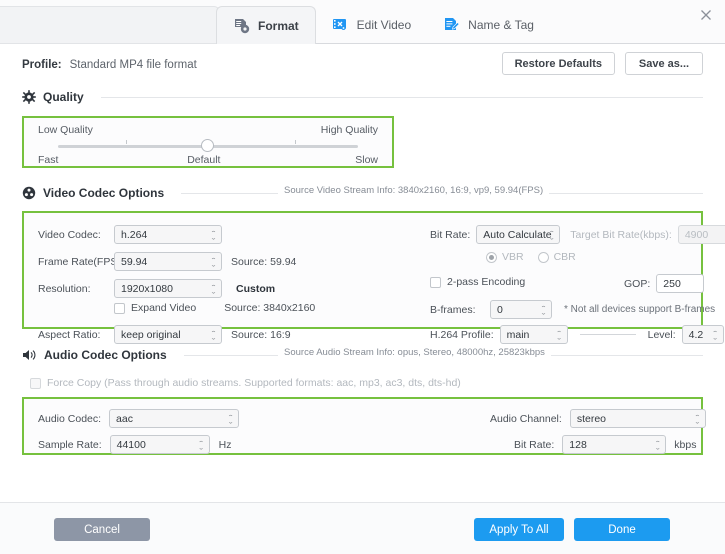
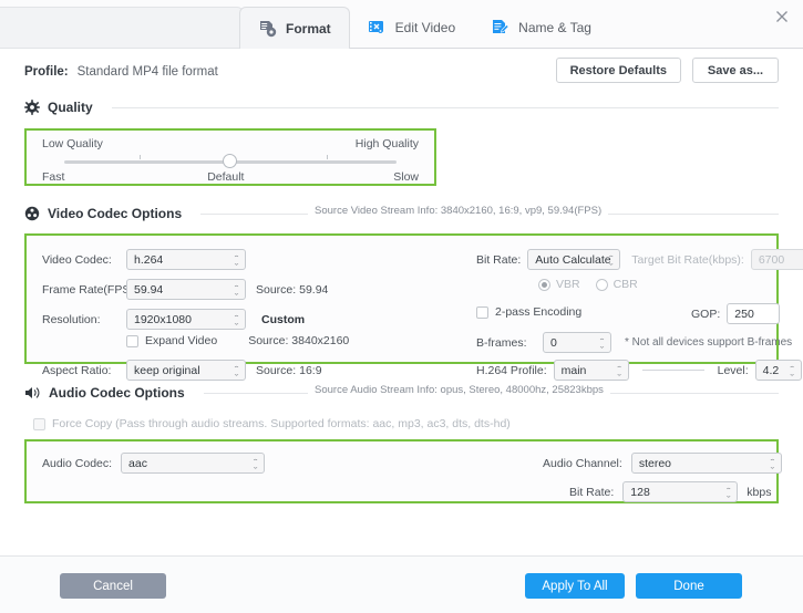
  Format
  Edit Video
  Name & Tag
  Profile:
  Standard MP4 file format
  Restore Defaults
  Save as...
  Quality
  Low Quality
  High Quality
  Fast
  Default
  Slow
  Video Codec Options
  Source Video Stream Info: 3840x2160, 16:9, vp9, 59.94(FPS)
  Video Codec:
  h.264
  Frame Rate(FP
  59.94
  Source: 59.94
  Resolution:
  1920x1080
  Custom
  Expand Video
  Source: 3840x2160
  Aspect Ratio:
  keep original
  Source: 16:9
  Bit Rate:
  Auto Calculate
  Target Bit Rate(kbps):
- 4900
+ 6700
  VBR
  CBR
  2-pass Encoding
  GOP:
  250
  B-frames:
  0
  * Not all devices support B-frames
  H.264 Profile:
  main
  Level:
  4.2
  Audio Codec Options
  Source Audio Stream Info: opus, Stereo, 48000hz, 25823kbps
  Force Copy (Pass through audio streams. Supported formats: aac, mp3, ac3, dts, dts-hd)
  Audio Codec:
  aac
- Sample Rate:
- 44100
- Hz
  Audio Channel:
  stereo
  Bit Rate:
  128
  kbps
  Cancel
  Apply To All
  Done
